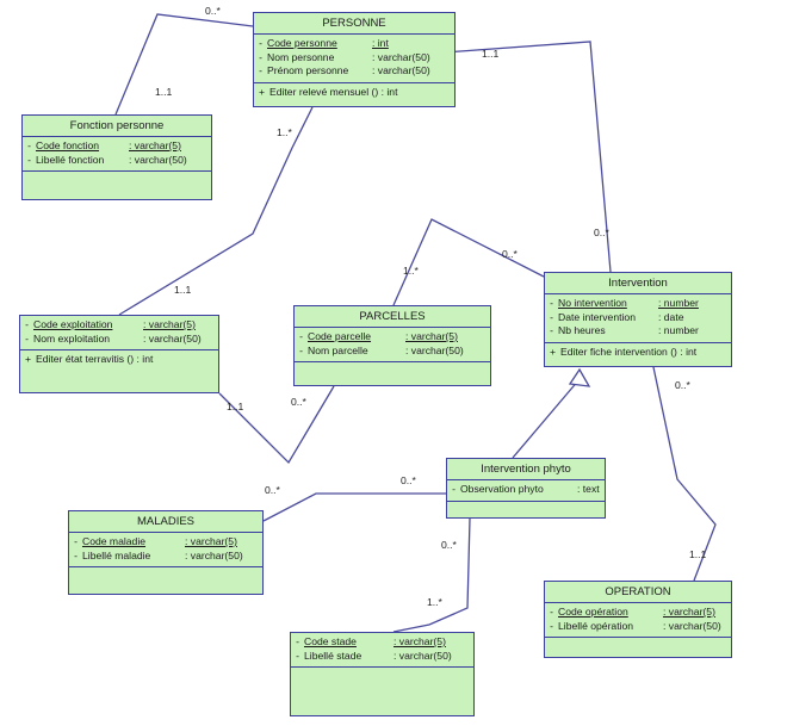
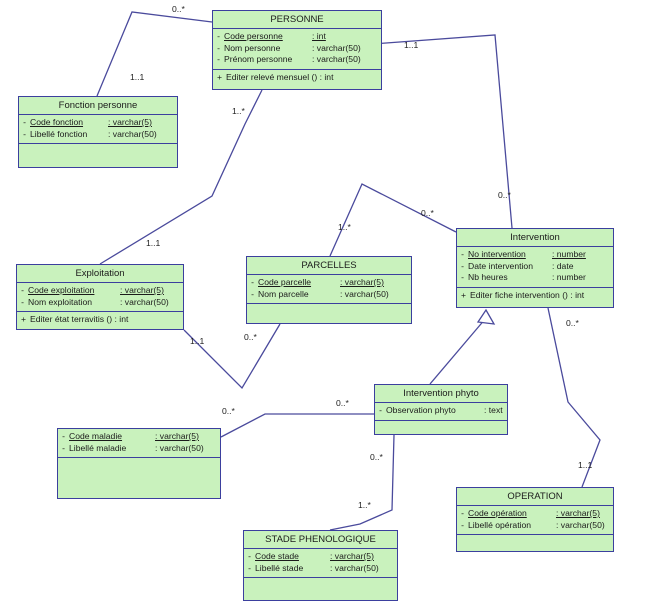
  PERSONNE
  -
  Code personne
  : int
  -
  Nom personne
  : varchar(50)
  -
  Prénom personne
  : varchar(50)
  +
  Editer relevé mensuel () : int
  Fonction personne
  -
  Code fonction
  : varchar(5)
  -
  Libellé fonction
  : varchar(50)
+ Exploitation
  -
  Code exploitation
  : varchar(5)
  -
  Nom exploitation
  : varchar(50)
  +
  Editer état terravitis () : int
  PARCELLES
  -
  Code parcelle
  : varchar(5)
  -
  Nom parcelle
  : varchar(50)
  Intervention
  -
  No intervention
  : number
  -
  Date intervention
  : date
  -
  Nb heures
  : number
  +
  Editer fiche intervention () : int
  Intervention phyto
  -
  Observation phyto
  : text
- MALADIES
  -
  Code maladie
  : varchar(5)
  -
  Libellé maladie
  : varchar(50)
+ STADE PHENOLOGIQUE
  -
  Code stade
  : varchar(5)
  -
  Libellé stade
  : varchar(50)
  OPERATION
  -
  Code opération
  : varchar(5)
  -
  Libellé opération
  : varchar(50)
  0..*
  1..1
  1..*
  1..1
  1..*
  0..*
  1..1
  0..*
  1..1
  0..*
  0..*
  0..*
  0..*
  1..*
  0..*
  1..1
